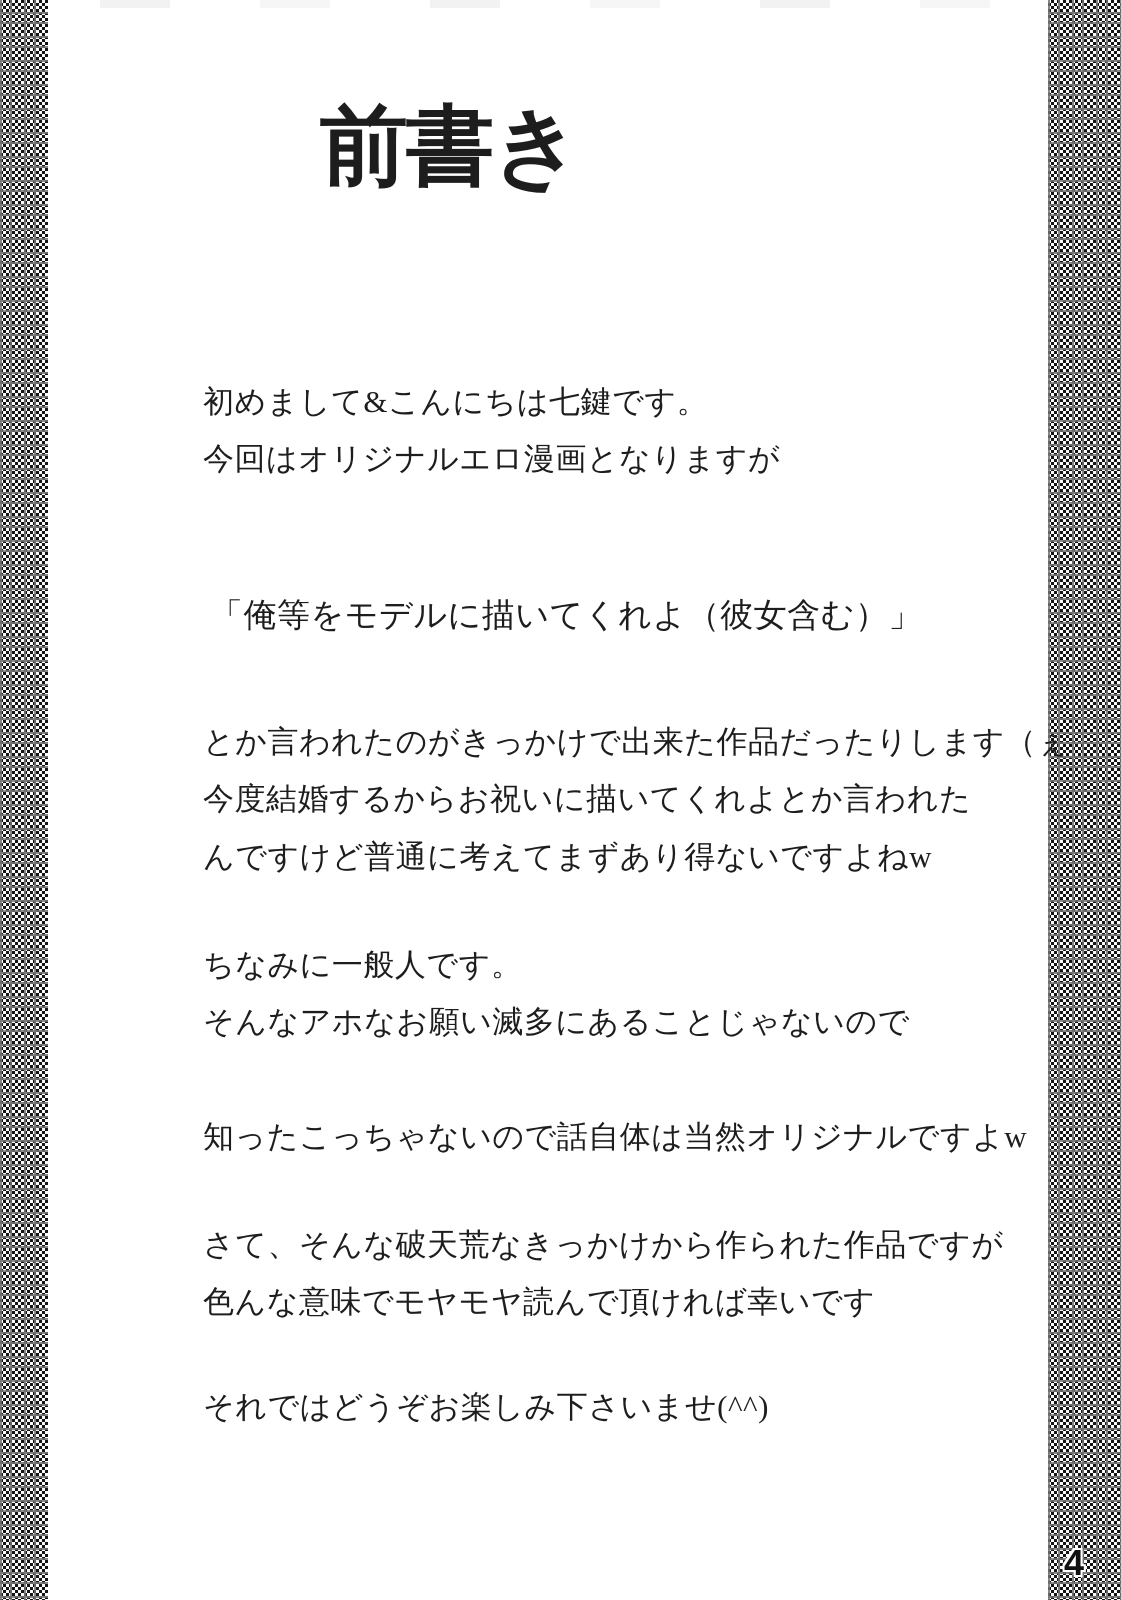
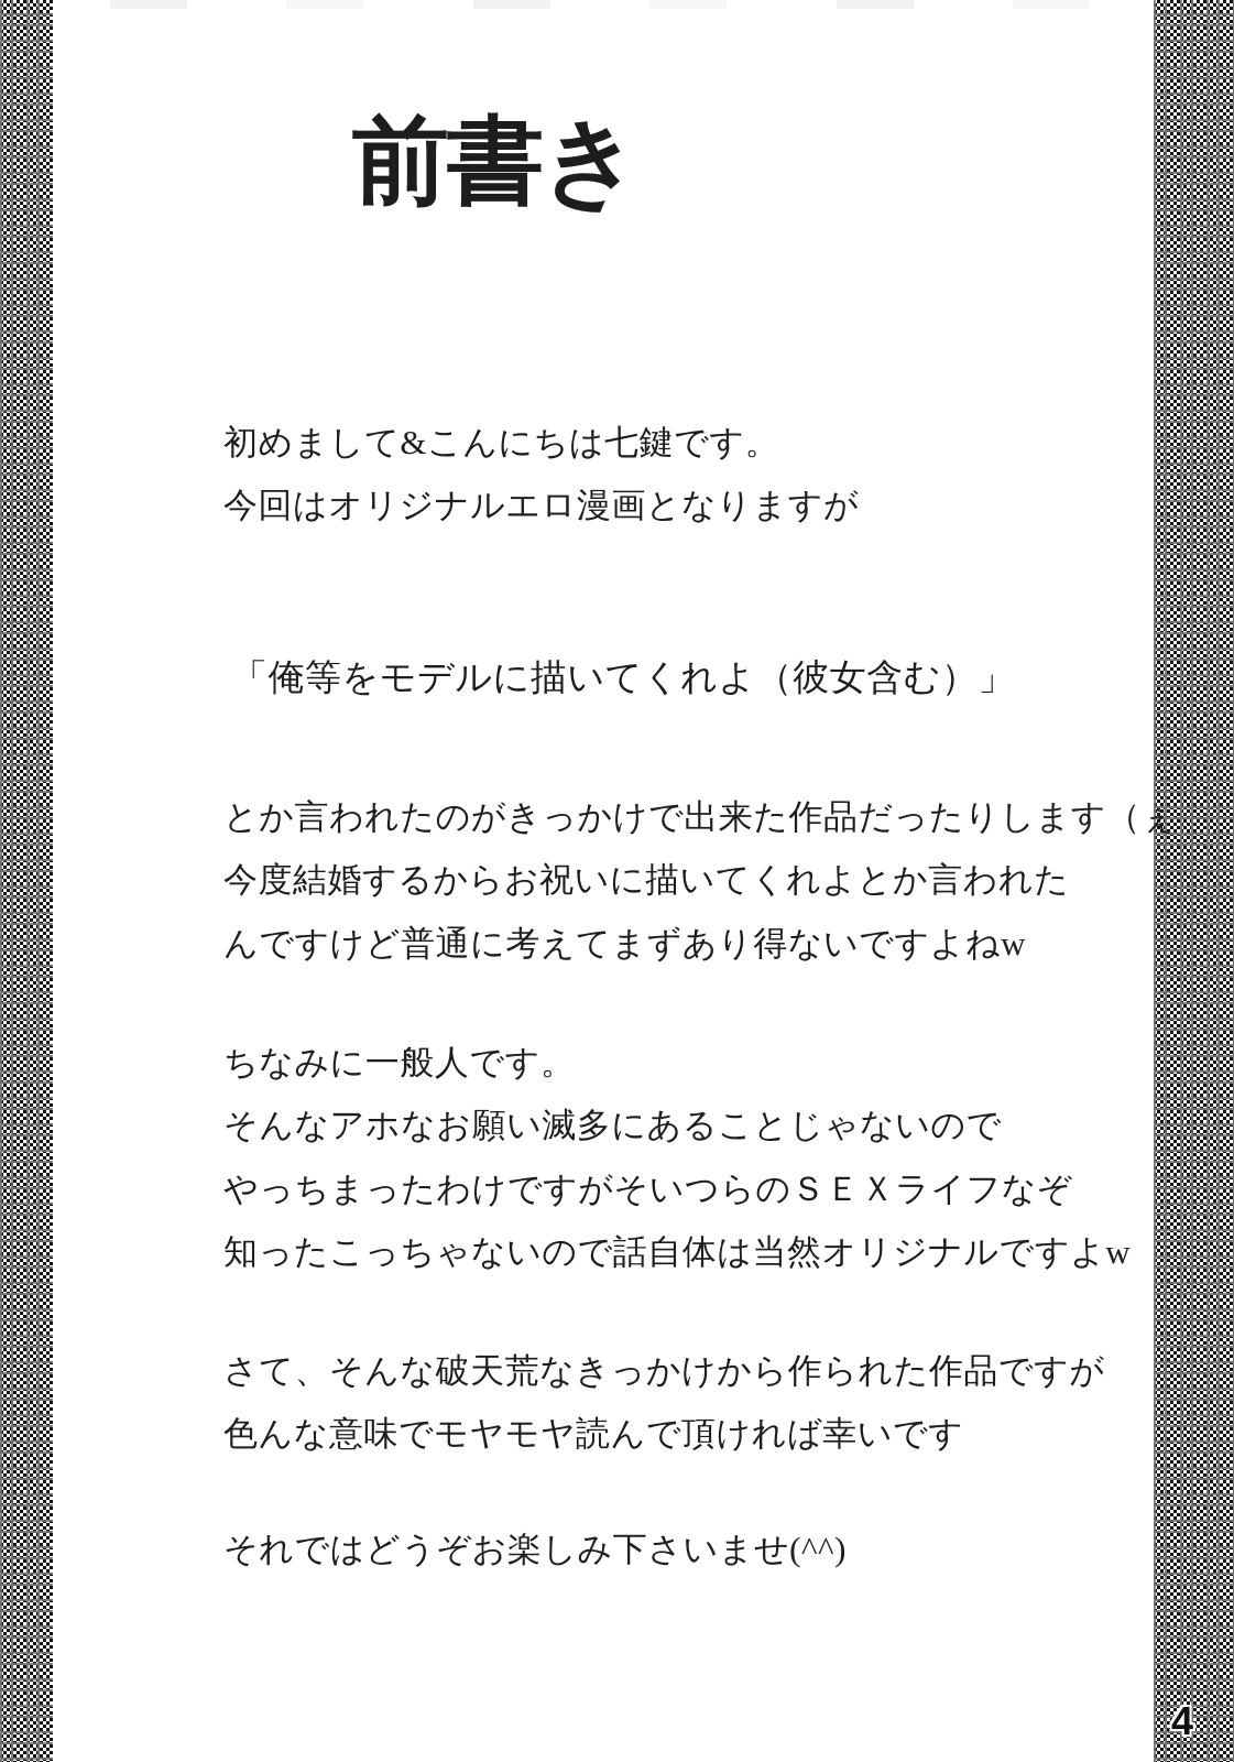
  前書き
  初めまして&こんにちは七鍵です。
  今回はオリジナルエロ漫画となりますが
  「俺等をモデルに描いてくれよ（彼女含む）」
  とか言われたのがきっかけで出来た作品だったりします（ぇ
  今度結婚するからお祝いに描いてくれよとか言われた
  んですけど普通に考えてまずあり得ないですよねw
  ちなみに一般人です。
  そんなアホなお願い滅多にあることじゃないので
+ やっちまったわけですがそいつらのＳＥＸライフなぞ
  知ったこっちゃないので話自体は当然オリジナルですよw
  さて、そんな破天荒なきっかけから作られた作品ですが
  色んな意味でモヤモヤ読んで頂ければ幸いです
  それではどうぞお楽しみ下さいませ(^^)
  4
